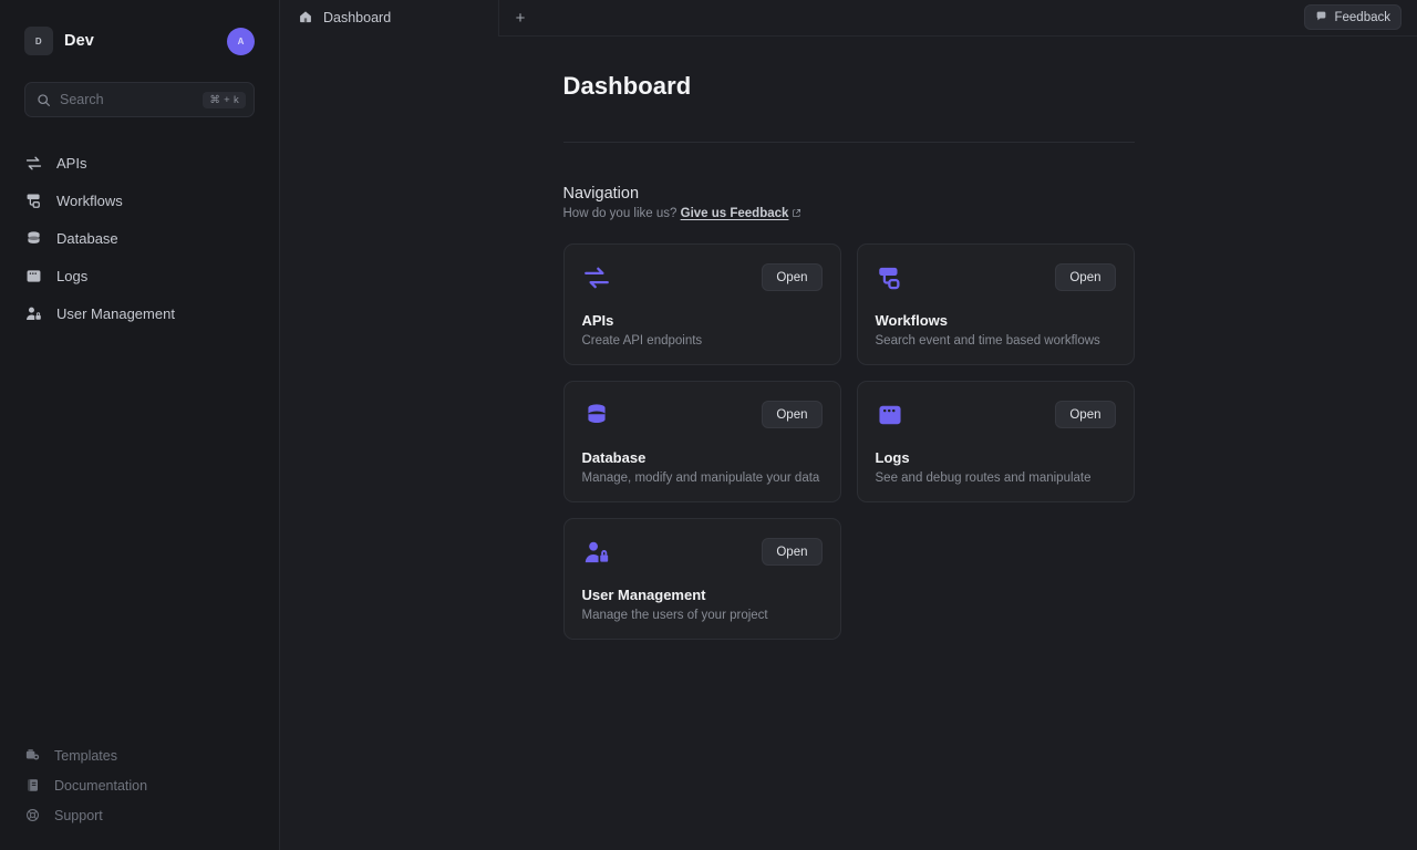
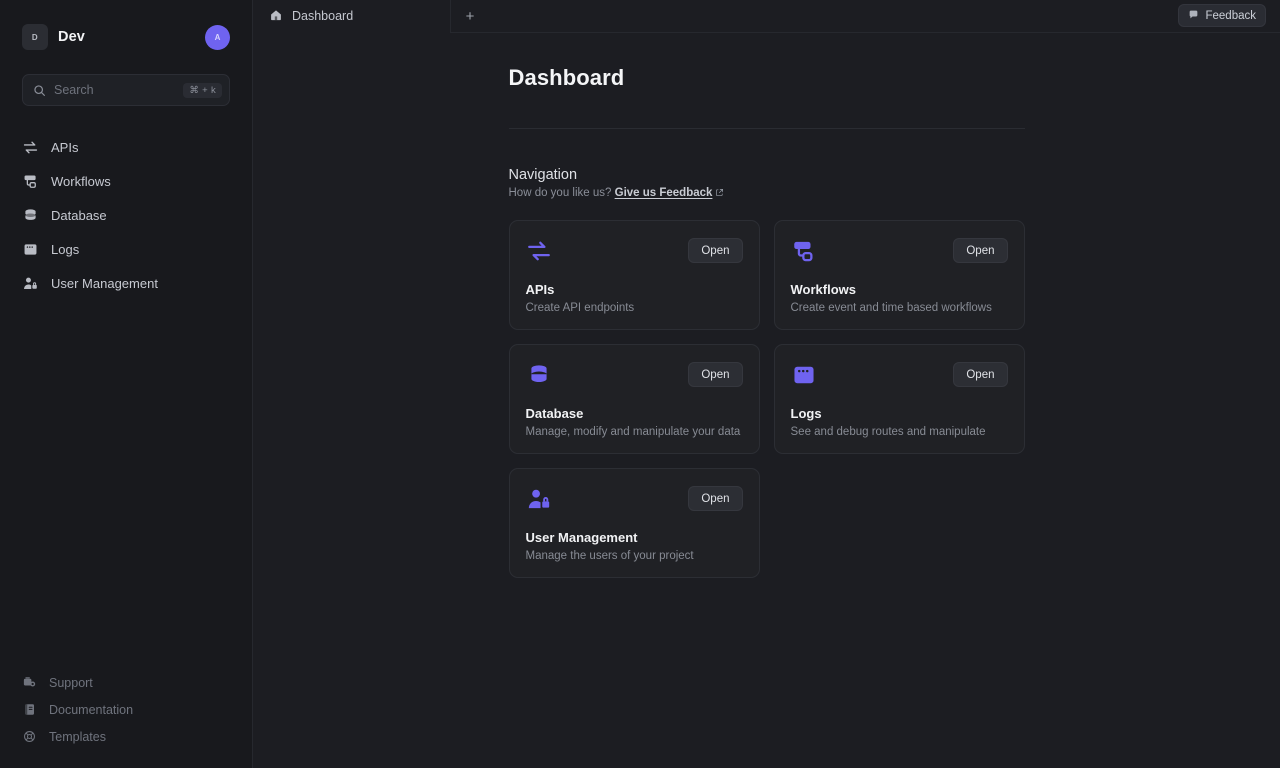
  D
  Dev
  A
  Search
  ⌘ + k
  APIs
  Workflows
  Database
  Logs
  User Management
- Templates
+ Support
  Documentation
- Support
+ Templates
  Dashboard
  +
  Feedback
  Dashboard
  Navigation
  How do you like us? Give us Feedback
  Open
  APIs
  Create API endpoints
  Open
  Workflows
- Search event and time based workflows
+ Create event and time based workflows
  Open
  Database
  Manage, modify and manipulate your data
  Open
  Logs
  See and debug routes and manipulate
  Open
  User Management
  Manage the users of your project
